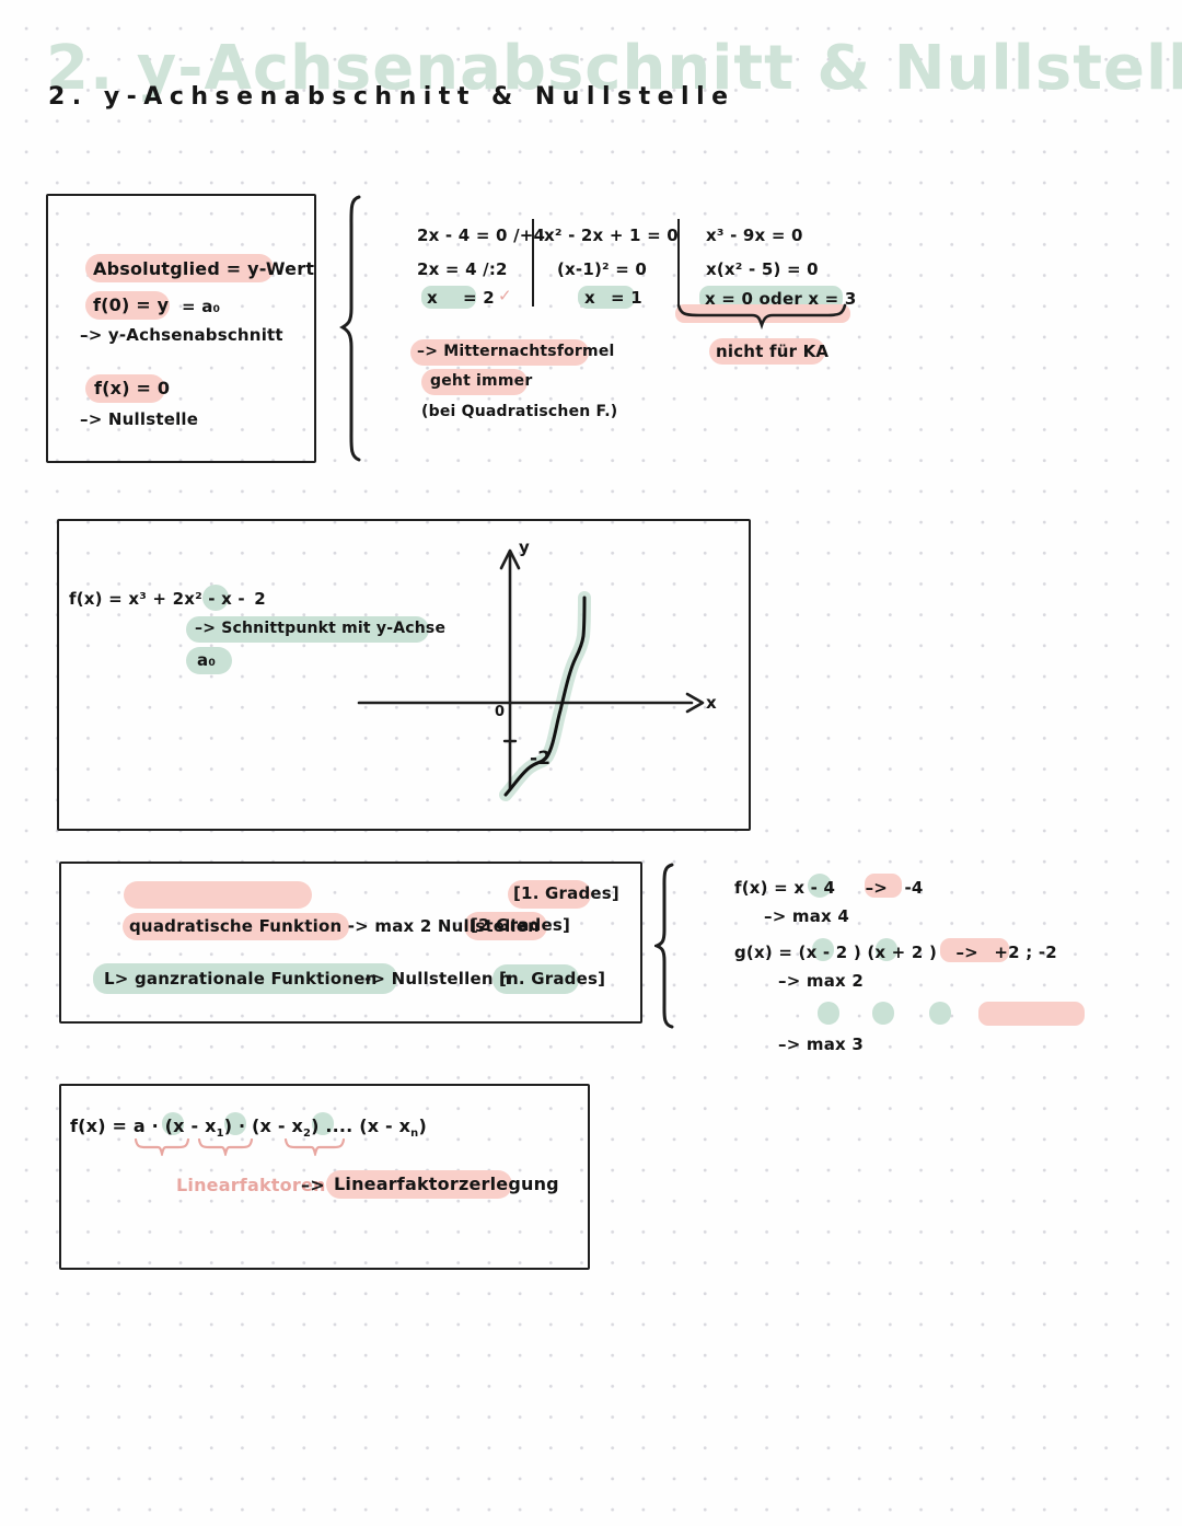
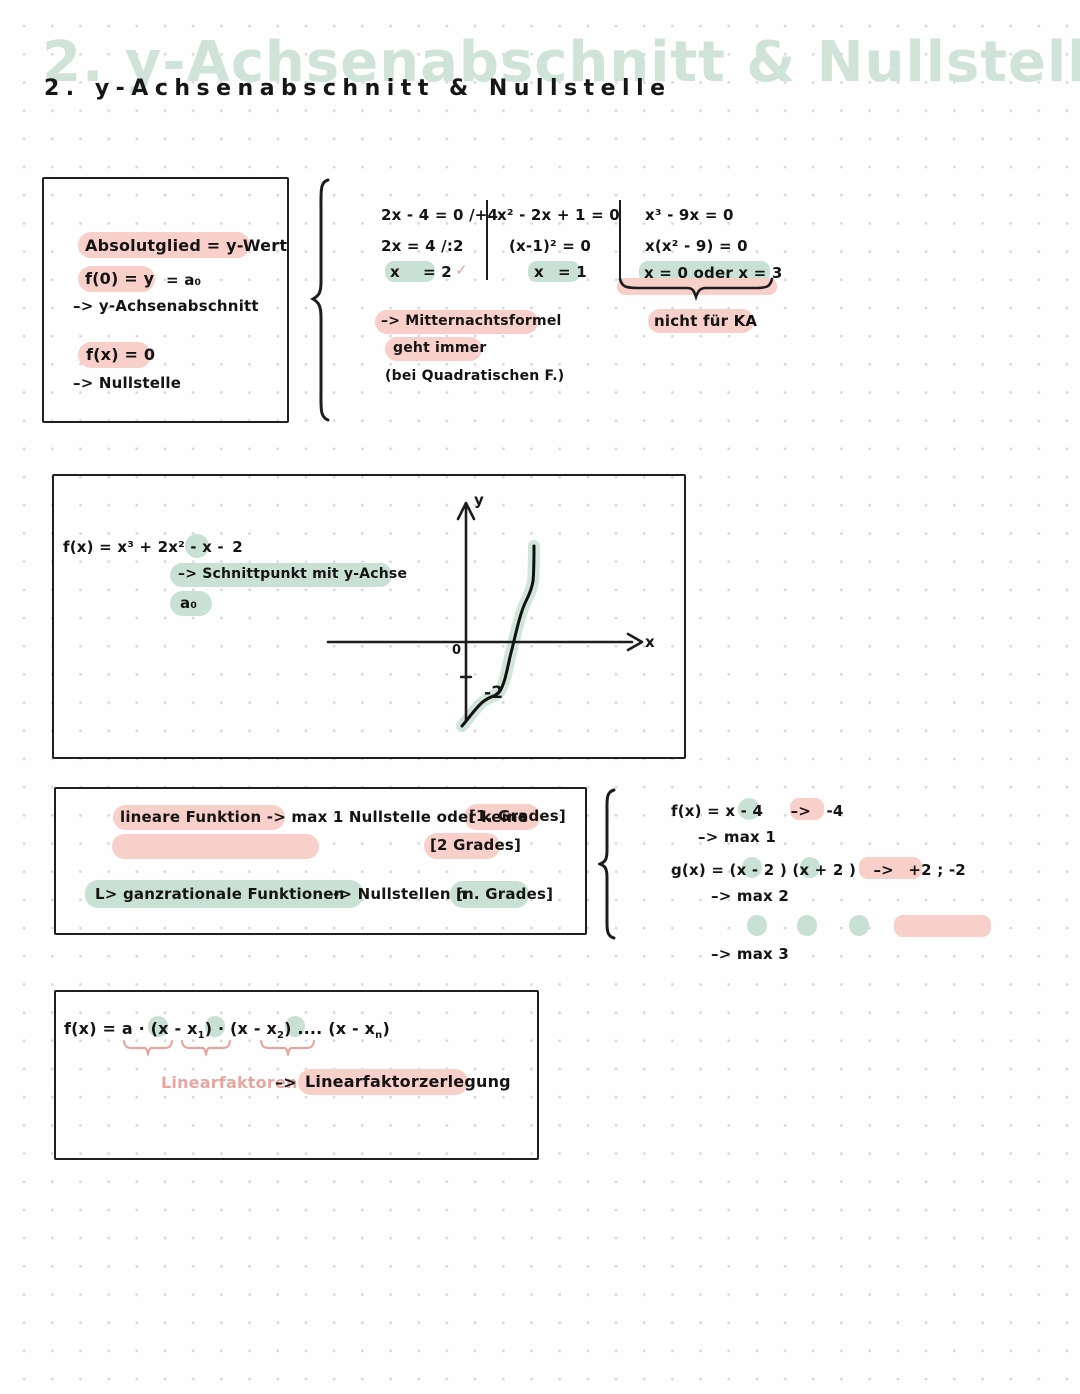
  2. y-Achsenabschnitt & Nullstell
  2. y-Achsenabschnitt & Nullstelle
  Absolutglied = y-Wert
  f(0) = y
  = a₀
  –> y-Achsenabschnitt
  f(x) = 0
  –> Nullstelle
  2x - 4 = 0 /+4
  2x = 4 /:2
  x
  = 2
  ✓
  x² - 2x + 1 = 0
  (x-1)² = 0
  x
  = 1
  x³ - 9x = 0
- x(x² - 5) = 0
+ x(x² - 9) = 0
  x = 0 oder x = 3
  nicht für KA
  –> Mitternachtsformel
  geht immer
  (bei Quadratischen F.)
  f(x) = x³ + 2x² - x - 2
  –> Schnittpunkt mit y-Achse
  a₀
  y
  x
  0
  -2
+ lineare Funktion -> max 1 Nullstelle oder keine
  [1. Grades]
- quadratische Funktion -> max 2 Nullstellen
  [2 Grades]
  L> ganzrationale Funktionen
  -> Nullstellen n
  [n. Grades]
  f(x) = x - 4 –> -4
- –> max 4
+ –> max 1
  g(x) = (x - 2 ) (x + 2 ) –> +2 ; -2
  –> max 2
  –> max 3
  f(x) = a · (x - x1) · (x - x2) .... (x - xn)
  Linearfaktoren
  –>
  Linearfaktorzerlegung
